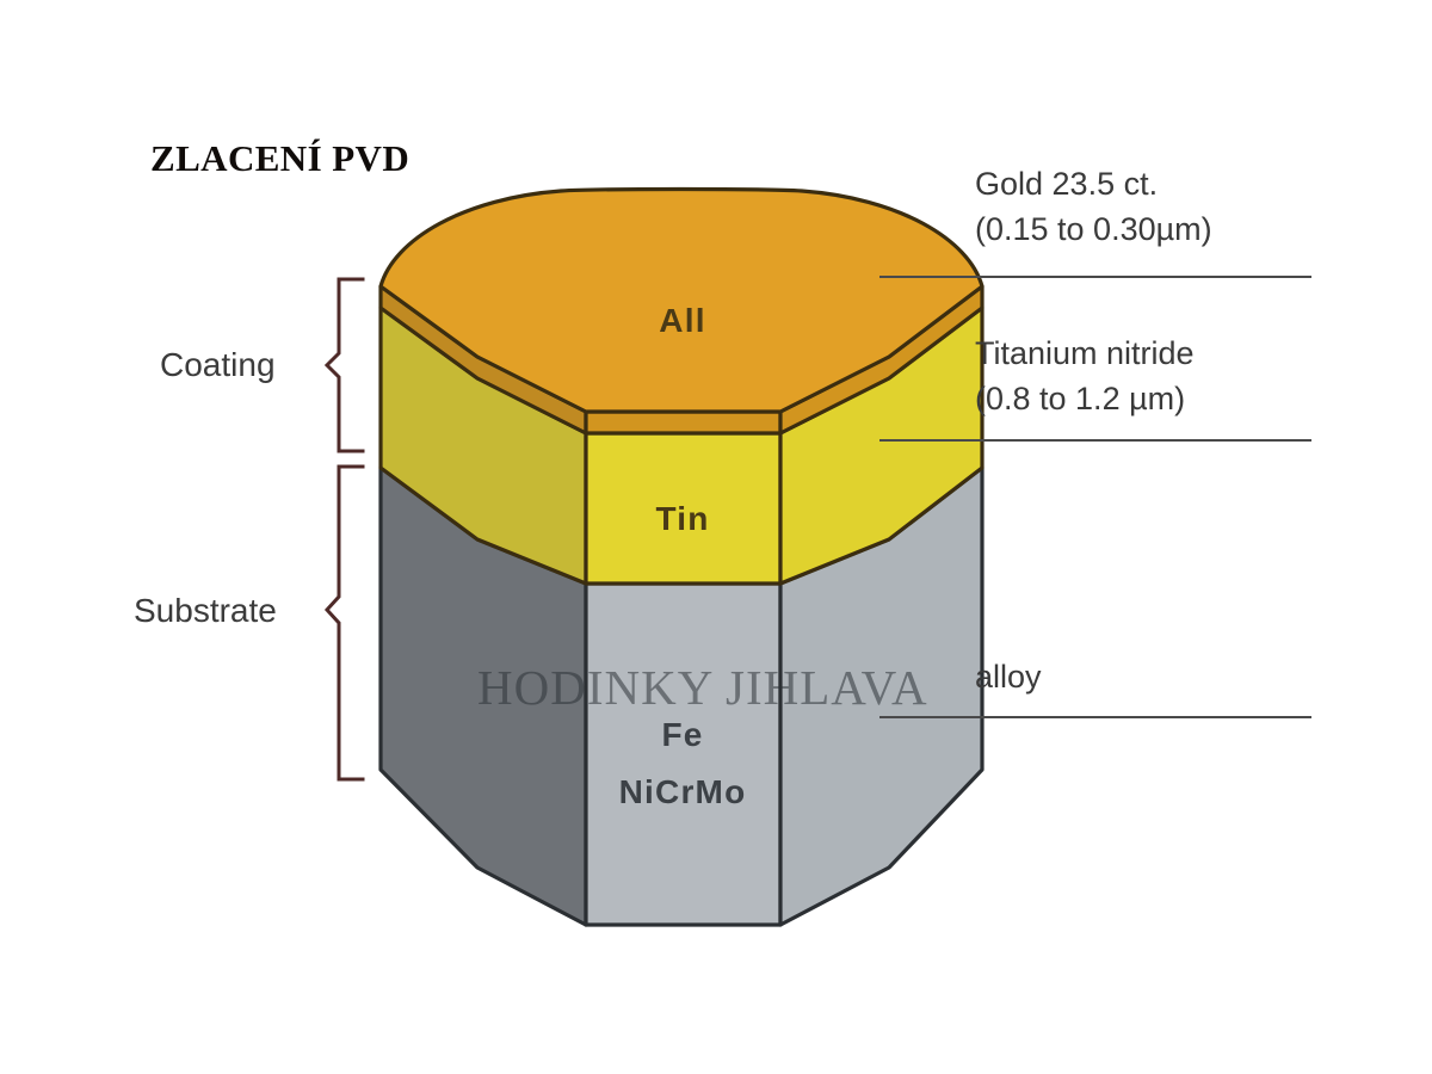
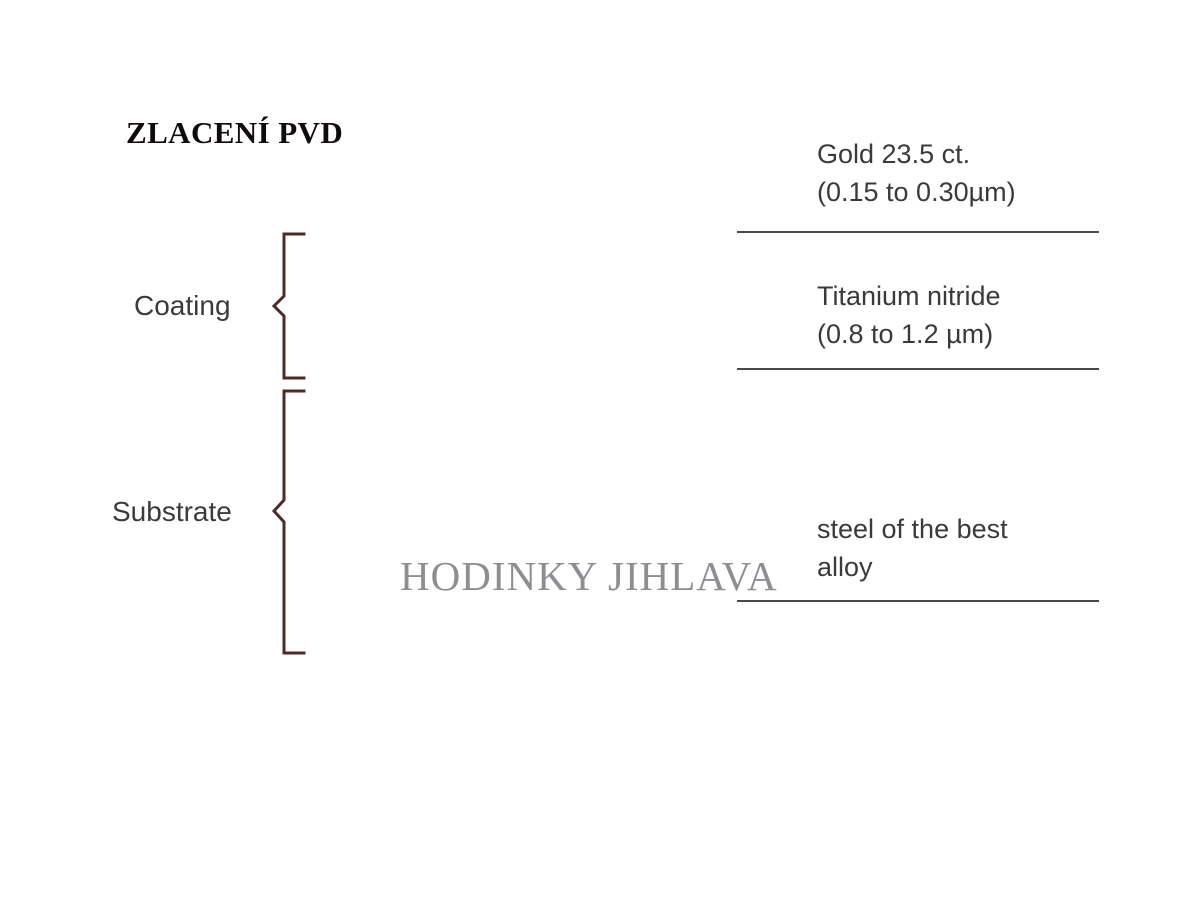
  ZLACENÍ PVD
- All
- Tin
- Fe
- NiCrMo
  HODINKY JIHLAVA
  Coating
  Substrate
  Gold 23.5 ct.
  (0.15 to 0.30µm)
  Titanium nitride
  (0.8 to 1.2 µm)
+ steel of the best
  alloy
